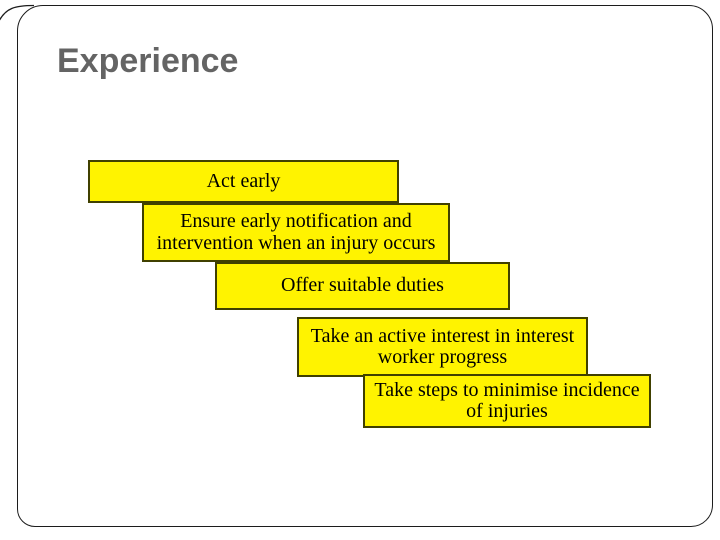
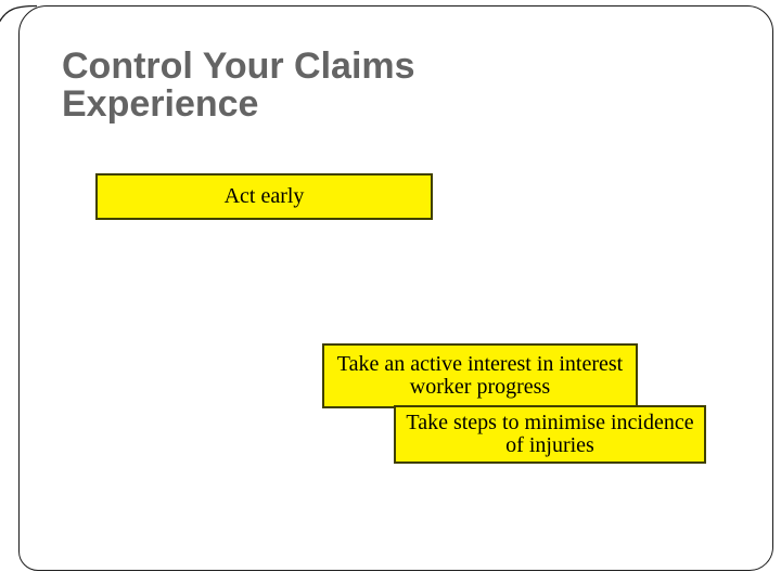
+ Control Your Claims
  Experience
  Act early
- Ensure early notification and intervention when an injury occurs
- Offer suitable duties
  Take an active interest in interest worker progress
  Take steps to minimise incidence of injuries
